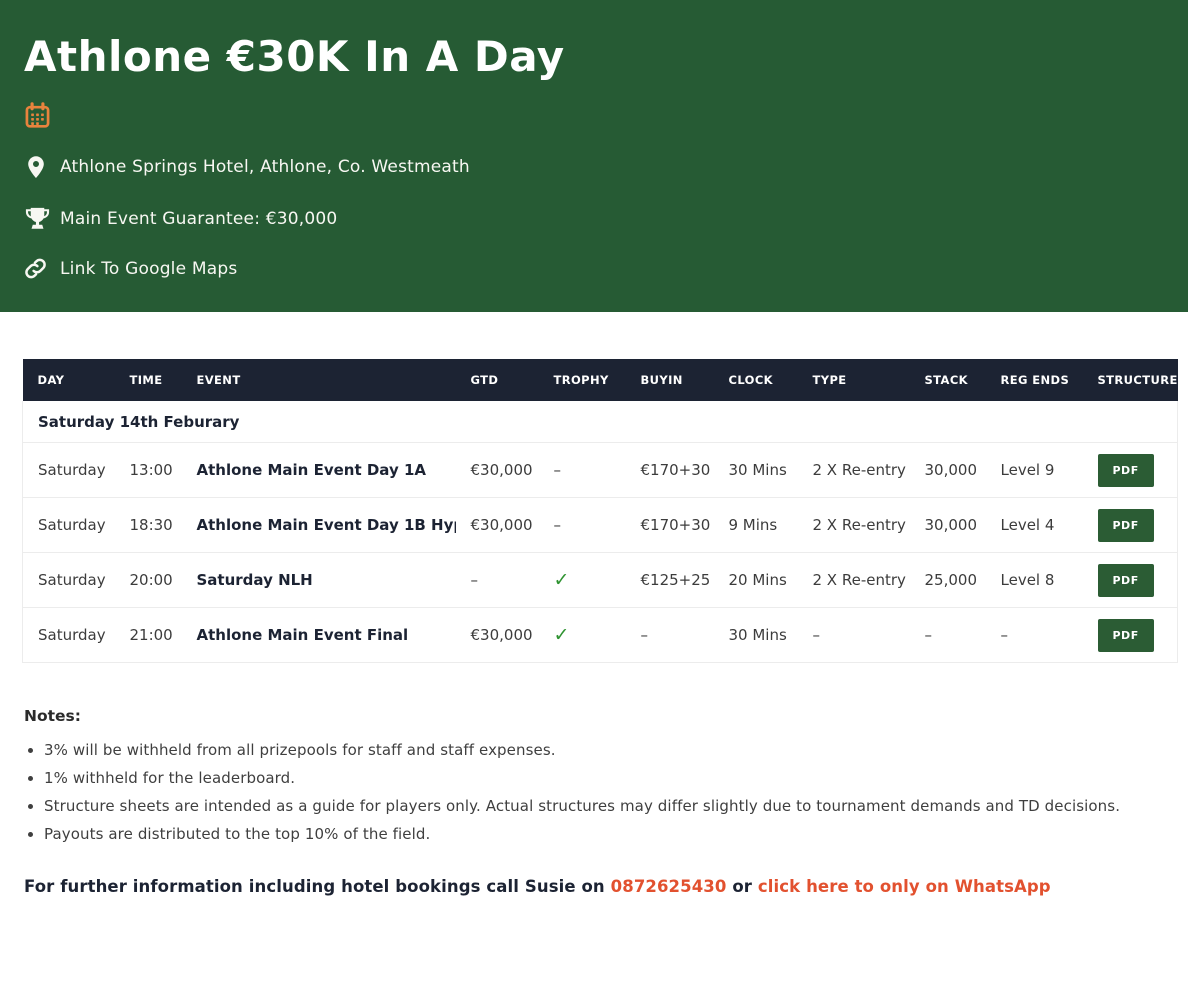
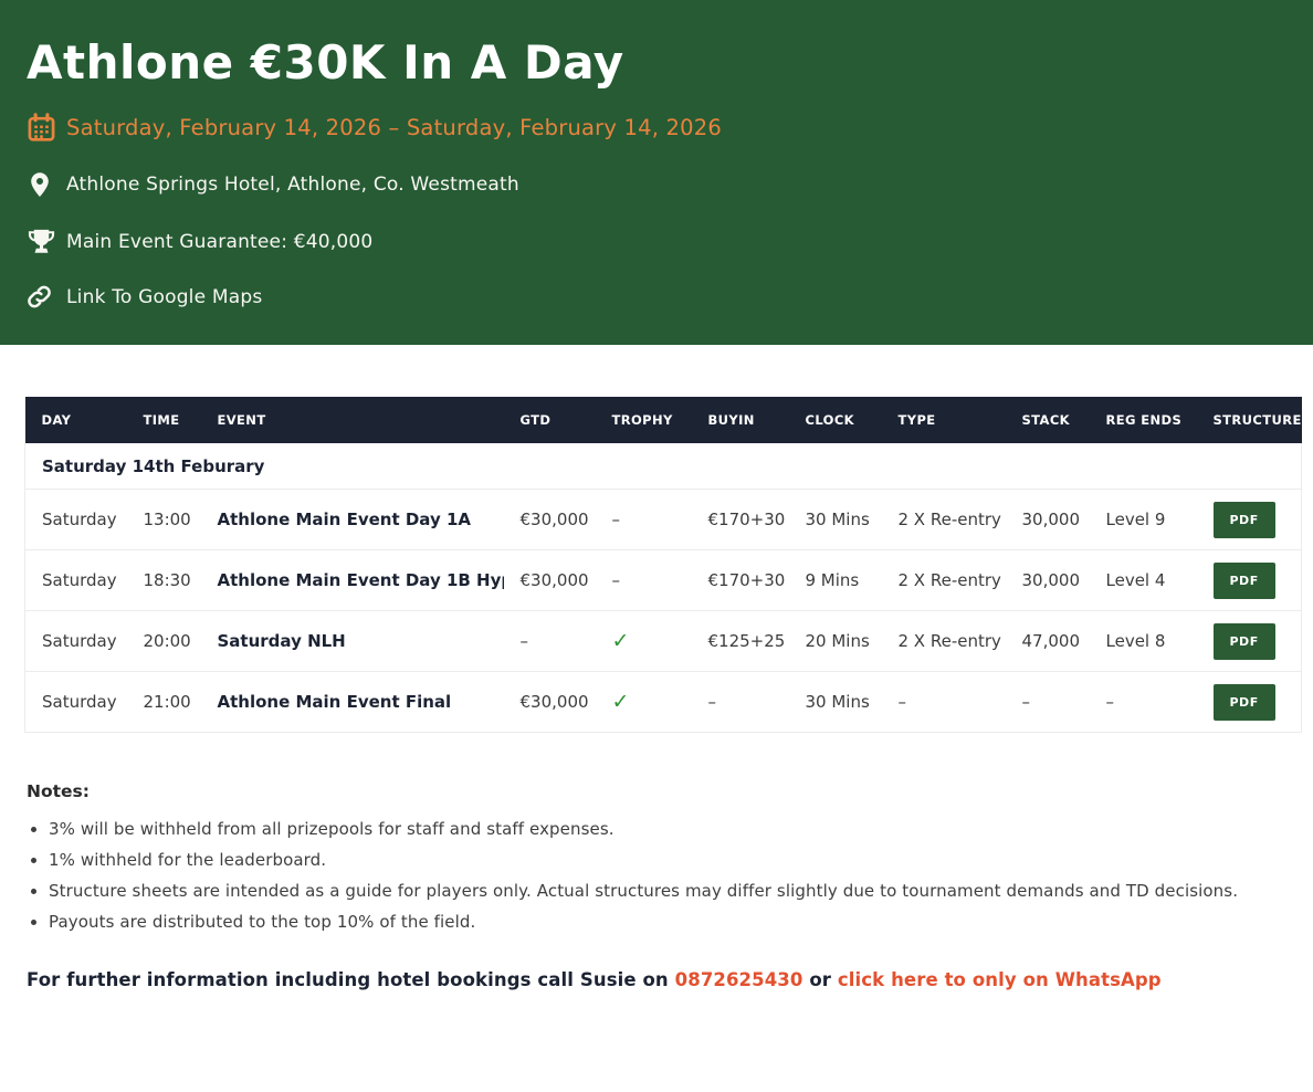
  Athlone €30K In A Day
+ Saturday, February 14, 2026 – Saturday, February 14, 2026
  Athlone Springs Hotel, Athlone, Co. Westmeath
- Main Event Guarantee: €30,000
+ Main Event Guarantee: €40,000
  Link To Google Maps
  DAY	TIME	EVENT	GTD	TROPHY	BUYIN	CLOCK	TYPE	STACK	REG ENDS	STRUCTURE
  Saturday 14th Feburary
  Saturday	13:00	Athlone Main Event Day 1A	€30,000	–	€170+30	30 Mins	2 X Re-entry	30,000	Level 9	PDF
  Saturday	18:30	Athlone Main Event Day 1B Hy	€30,000	–	€170+30	9 Mins	2 X Re-entry	30,000	Level 4	PDF
- Saturday	20:00	Saturday NLH	–	✓	€125+25	20 Mins	2 X Re-entry	25,000	Level 8	PDF
+ Saturday	20:00	Saturday NLH	–	✓	€125+25	20 Mins	2 X Re-entry	47,000	Level 8	PDF
  Saturday	21:00	Athlone Main Event Final	€30,000	✓	–	30 Mins	–	–	–	PDF
  Notes:
  3% will be withheld from all prizepools for staff and staff expenses.
  1% withheld for the leaderboard.
  Structure sheets are intended as a guide for players only. Actual structures may differ slightly due to tournament demands and TD decisions.
  Payouts are distributed to the top 10% of the field.
  For further information including hotel bookings call Susie on 0872625430 or click here to only on WhatsApp
